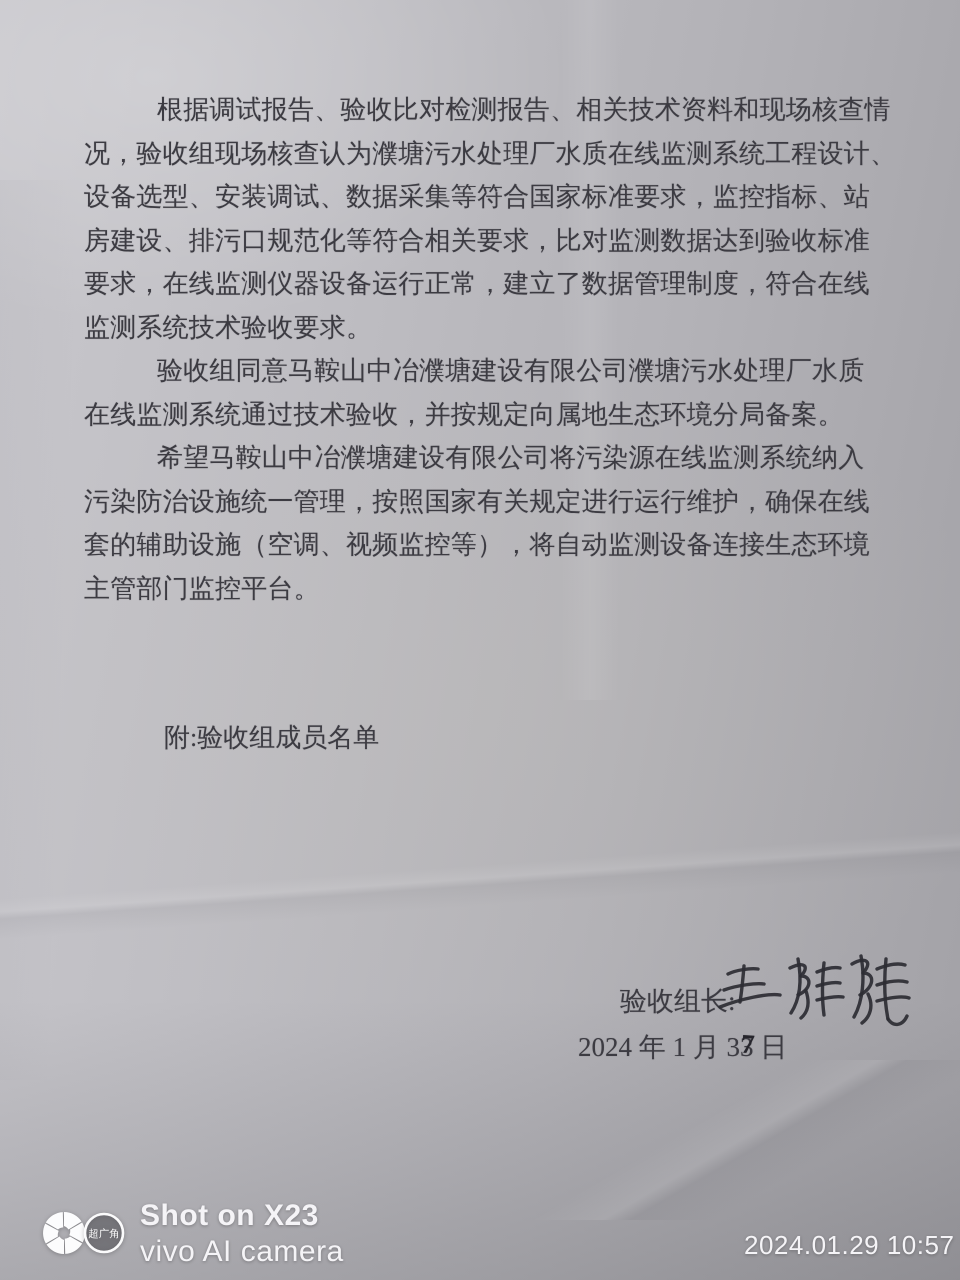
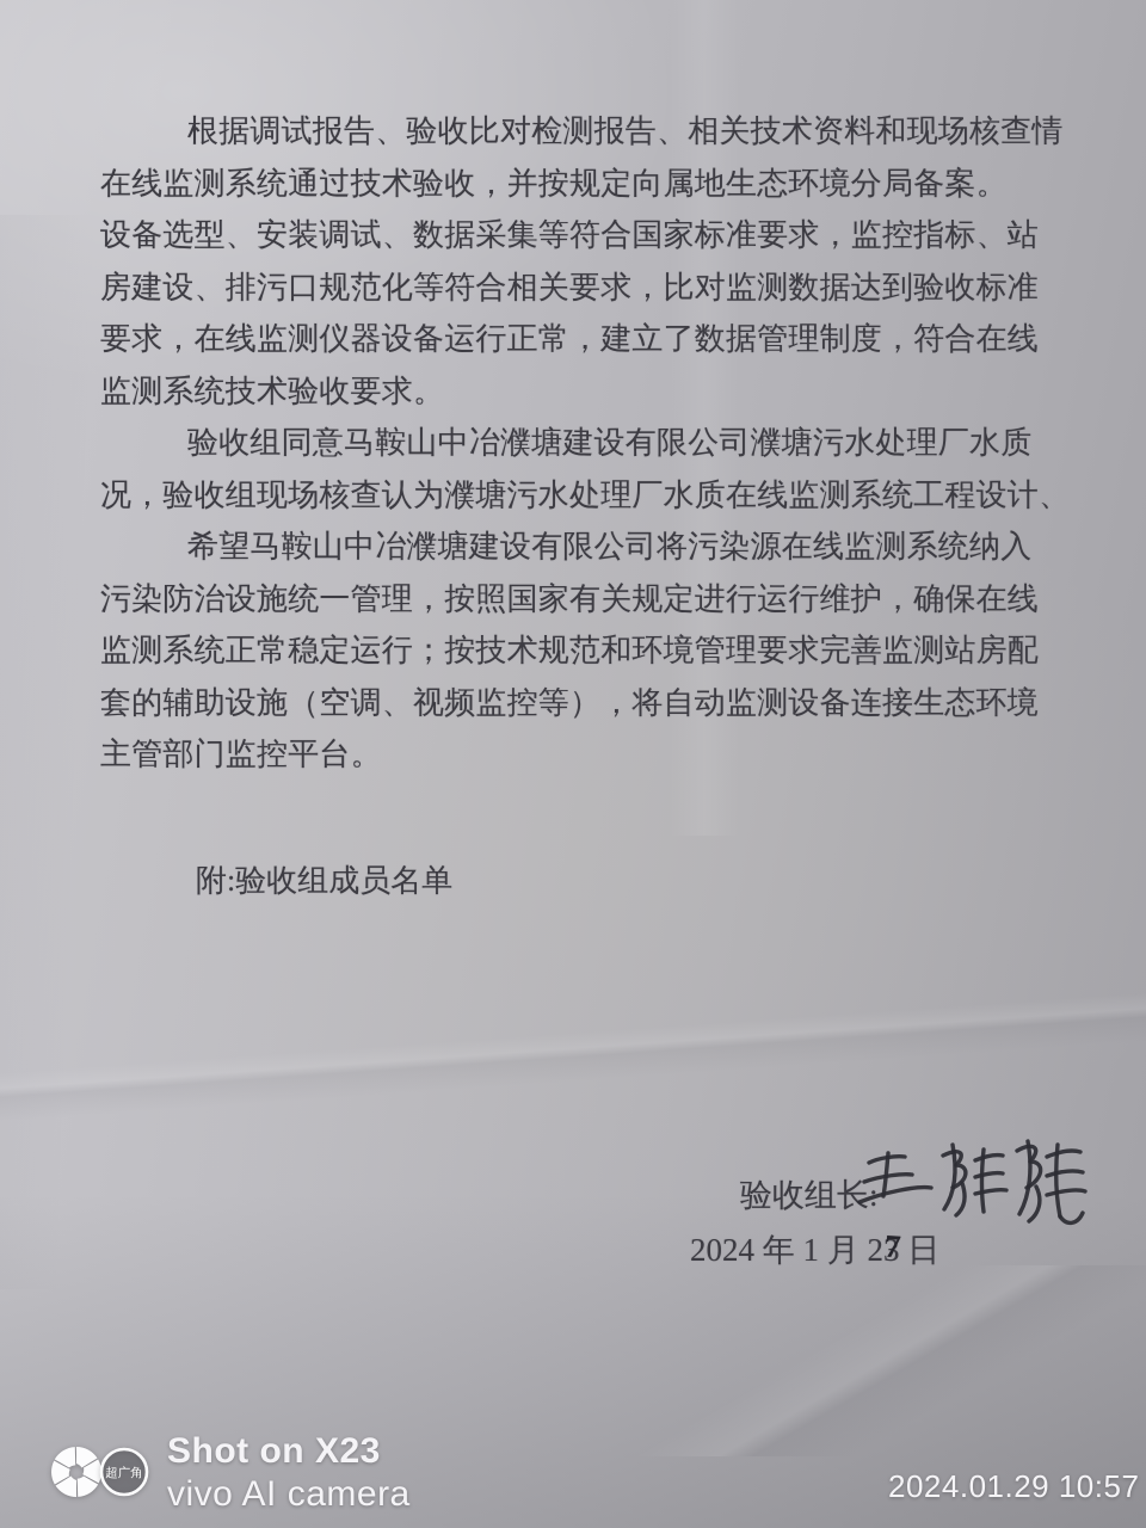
  根据调试报告、验收比对检测报告、相关技术资料和现场核查情
- 况，验收组现场核查认为濮塘污水处理厂水质在线监测系统工程设计、
+ 在线监测系统通过技术验收，并按规定向属地生态环境分局备案。
  设备选型、安装调试、数据采集等符合国家标准要求，监控指标、站
  房建设、排污口规范化等符合相关要求，比对监测数据达到验收标准
  要求，在线监测仪器设备运行正常，建立了数据管理制度，符合在线
  监测系统技术验收要求。
  验收组同意马鞍山中冶濮塘建设有限公司濮塘污水处理厂水质
- 在线监测系统通过技术验收，并按规定向属地生态环境分局备案。
+ 况，验收组现场核查认为濮塘污水处理厂水质在线监测系统工程设计、
  希望马鞍山中冶濮塘建设有限公司将污染源在线监测系统纳入
  污染防治设施统一管理，按照国家有关规定进行运行维护，确保在线
+ 监测系统正常稳定运行；按技术规范和环境管理要求完善监测站房配
  套的辅助设施（空调、视频监控等），将自动监测设备连接生态环境
  主管部门监控平台。
  附:验收组成员名单
  验收组长
- 2024 年 1 月 33
+ 2024 年 1 月 23
  日
  超广角
  Shot on X23
  vivo AI camera
  2024.01.29 10:57
